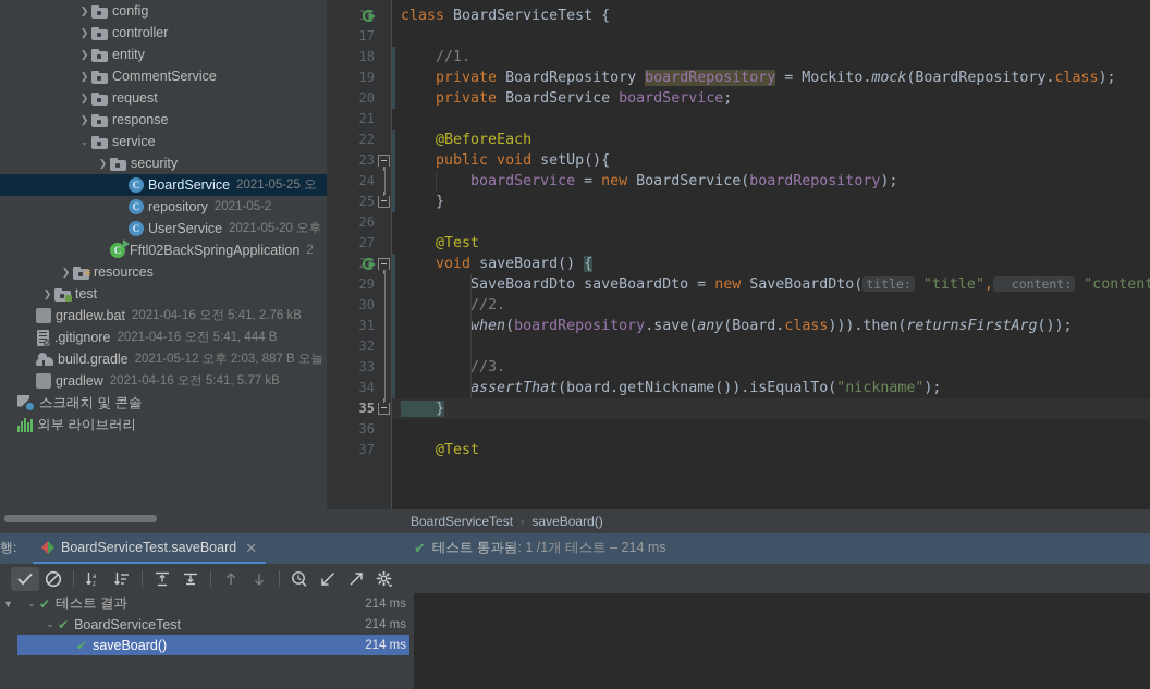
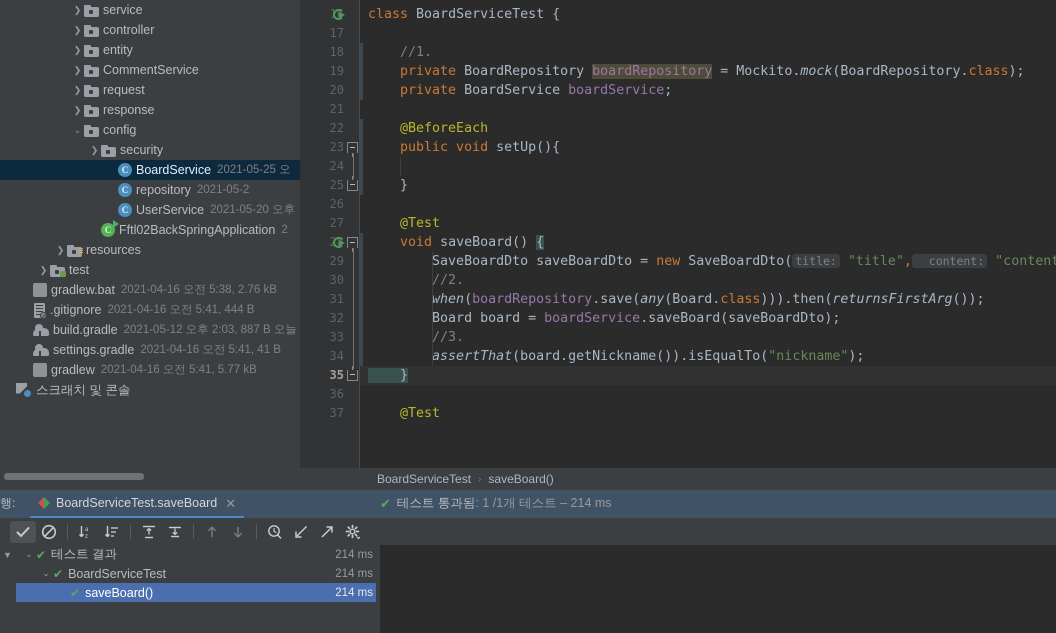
  ❯
- config
+ service
  ❯
  controller
  ❯
  entity
  ❯
  CommentService
  ❯
  request
  ❯
  response
  ⌄
- service
+ config
  ❯
  security
  C
  BoardService
  2021-05-25 오
  C
  repository
  2021-05-2
  C
  UserService
  2021-05-20 오후
  C
  Fftl02BackSpringApplication
  2
  ❯
  resources
  ❯
  test
  gradlew.bat
- 2021-04-16 오전 5:41, 2.76 kB
+ 2021-04-16 오전 5:38, 2.76 kB
  .gitignore
  2021-04-16 오전 5:41, 444 B
  build.gradle
  2021-05-12 오후 2:03, 887 B 오늘
+ settings.gradle
+ 2021-04-16 오전 5:41, 41 B
  gradlew
  2021-04-16 오전 5:41, 5.77 kB
  스크래치 및 콘솔
- 외부 라이브러리
  16
  17
  18
  19
  20
  21
  22
  23
  24
  25
  26
  27
  28
  29
  30
  31
  32
  33
  34
  35
  36
  37
  class BoardServiceTest {
  //1.
  private BoardRepository boardRepository = Mockito.mock(BoardRepository.class);
  private BoardService boardService;
  @BeforeEach
  public void setUp(){
- boardService = new BoardService(boardRepository);
  }
  @Test
  void saveBoard() {
  SaveBoardDto saveBoardDto = new SaveBoardDto( title: "title", content: "content
  //2.
  when(boardRepository.save(any(Board.class))).then(returnsFirstArg());
+ Board board = boardService.saveBoard(saveBoardDto);
  //3.
  assertThat(board.getNickname()).isEqualTo("nickname");
  }
  @Test
  BoardServiceTest
  ›
  saveBoard()
  행:
  BoardServiceTest.saveBoard
  ✕
  ✔
  테스트 통과됨
  : 1 /1개 테스트 – 214 ms
  ▼
  ⌄
  ✔
  테스트 결과
  214 ms
  ⌄
  ✔
  BoardServiceTest
  214 ms
  ✔
  saveBoard()
  214 ms
